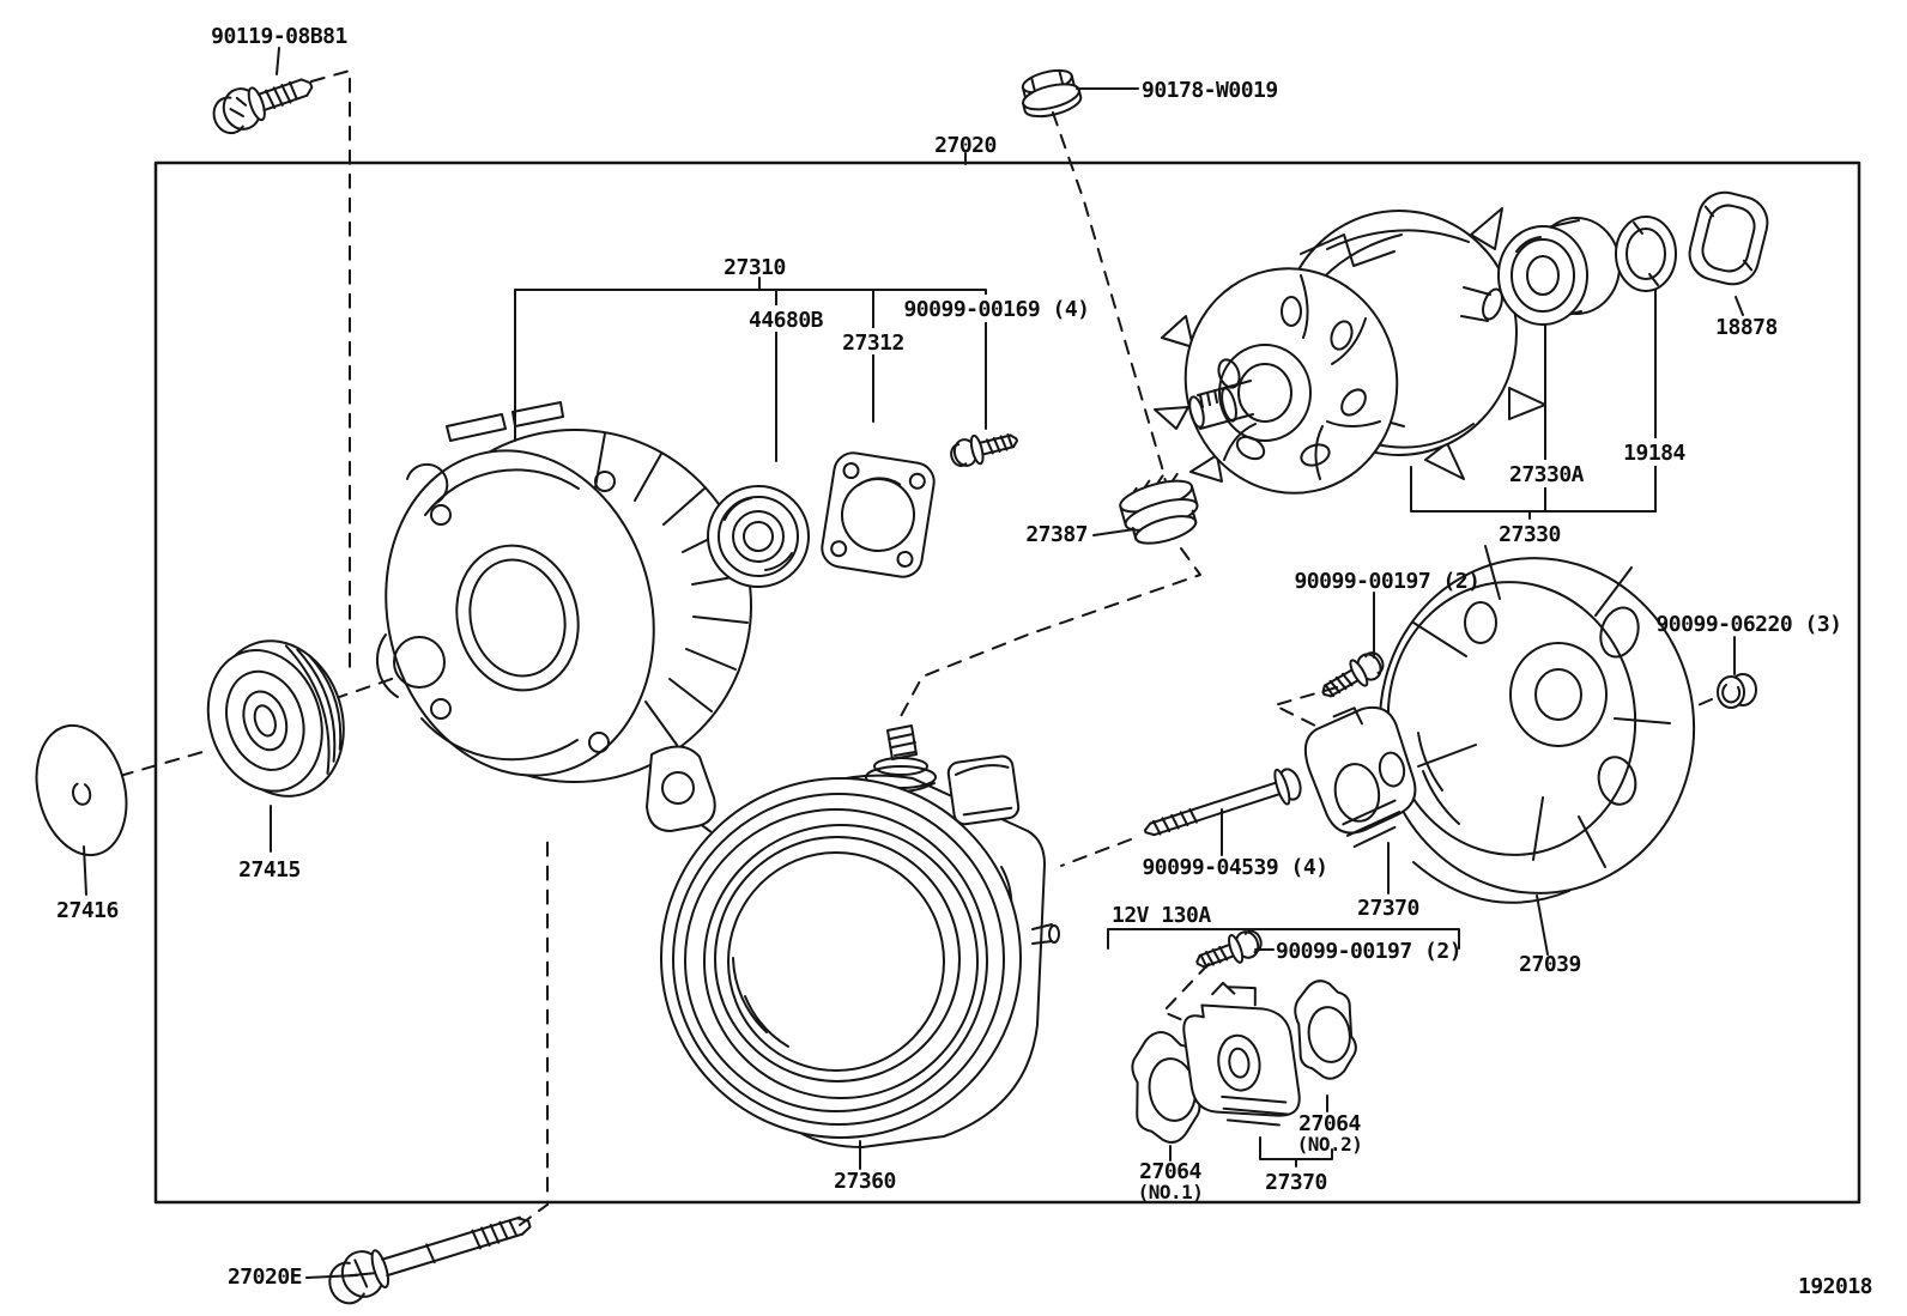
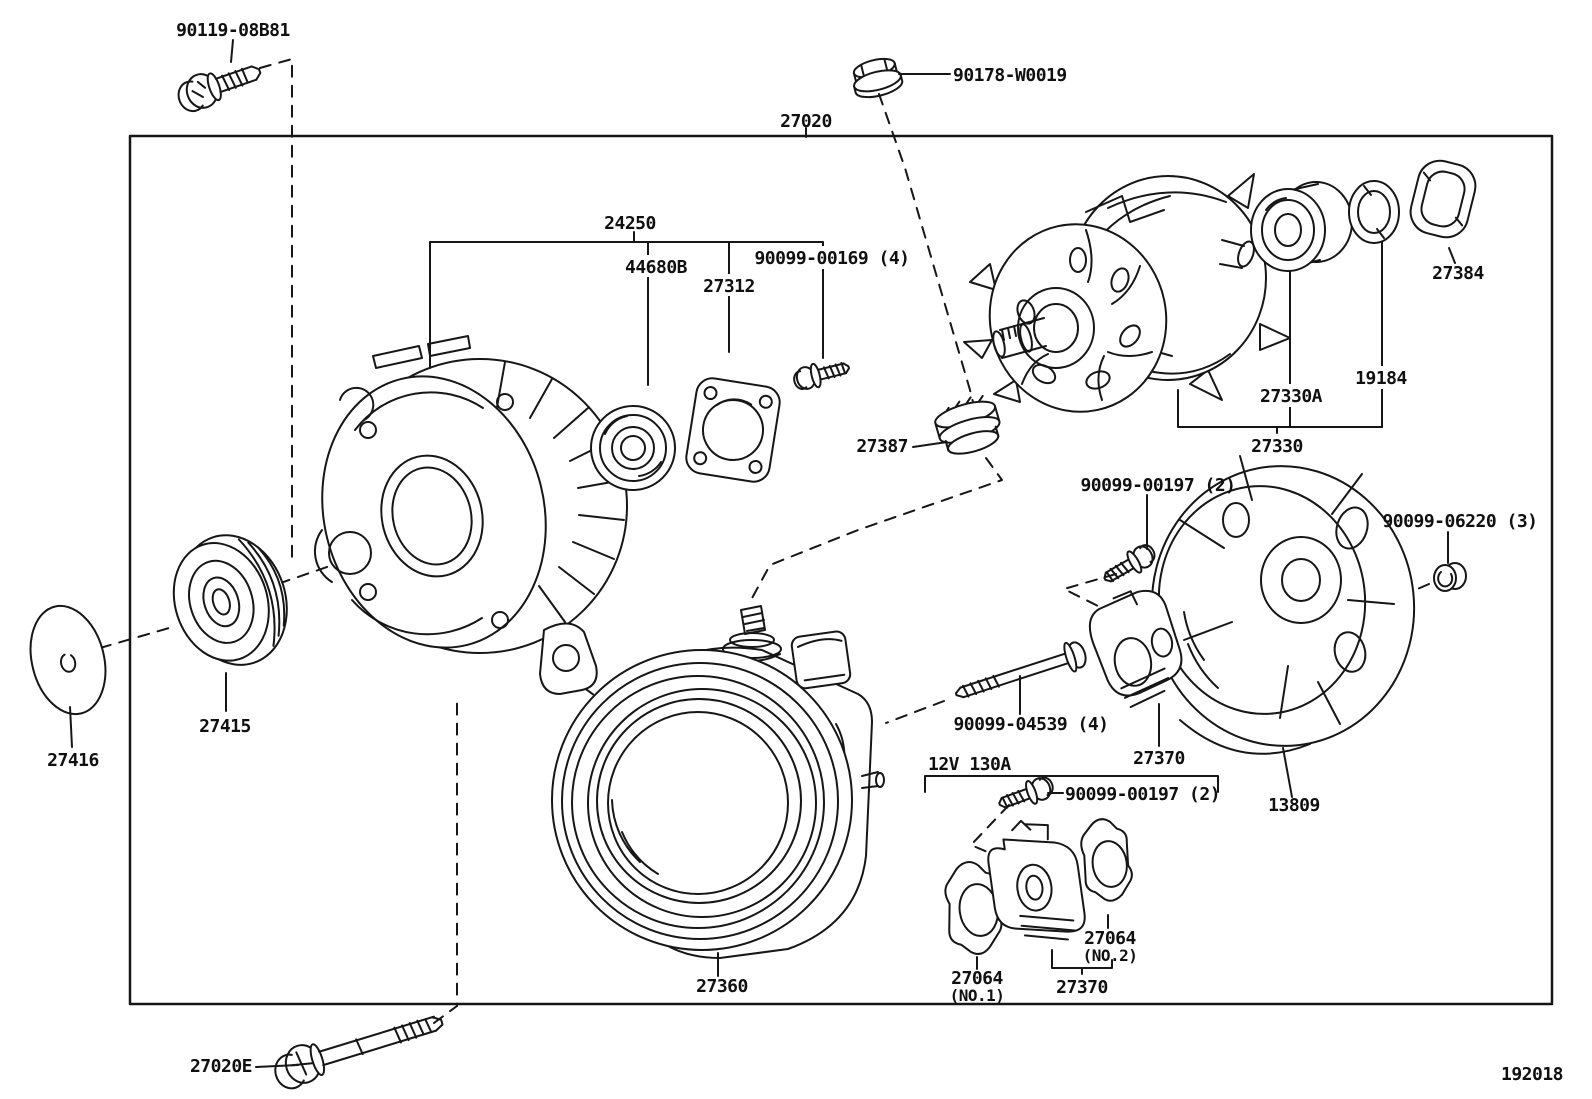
  90119-08B81
  90178-W0019
  27020
- 27310
+ 24250
  44680B
  27312
  90099-00169 (4)
  27387
  27330
  27330A
  19184
- 18878
+ 27384
  27415
  27416
  27360
  90099-04539 (4)
  90099-00197 (2)
  27370
- 27039
+ 13809
  90099-06220 (3)
  12V 130A
  90099-00197 (2)
  27064
  (NO.2)
  27064
  (NO.1)
  27370
  27020E
  192018
